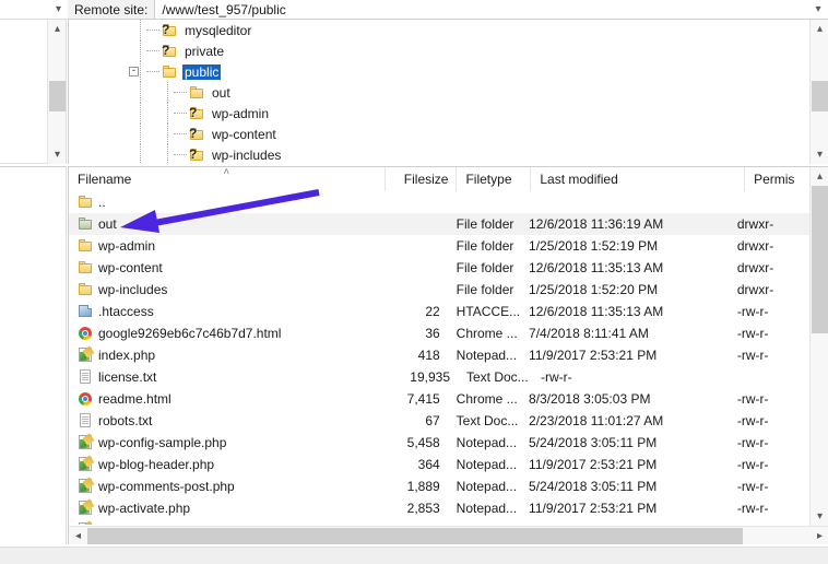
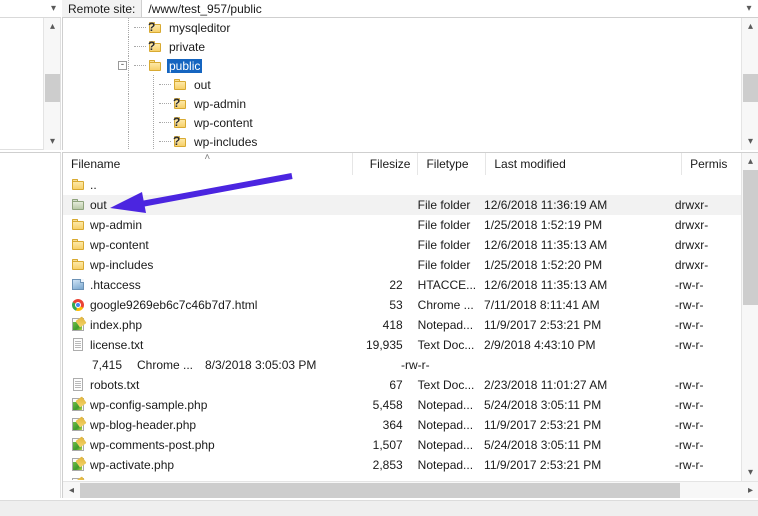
  ▾
  ▴
  ▾
  Remote site:
  /www/test_957/public
  ▾
  ?
  mysqleditor
  ?
  private
  -
  public
  out
  ?
  wp-admin
  ?
  wp-content
  ?
  wp-includes
  ▴
  ▾
  Filename
  ˄
  Filesize
  Filetype
  Last modified
  Permis
  ..
  out
  File folder
  12/6/2018 11:36:19 AM
  drwxr-
  wp-admin
  File folder
  1/25/2018 1:52:19 PM
  drwxr-
  wp-content
  File folder
  12/6/2018 11:35:13 AM
  drwxr-
  wp-includes
  File folder
  1/25/2018 1:52:20 PM
  drwxr-
  .htaccess
  22
  HTACCE...
  12/6/2018 11:35:13 AM
  -rw-r-
  google9269eb6c7c46b7d7.html
- 36
+ 53
  Chrome ...
- 7/4/2018 8:11:41 AM
+ 7/11/2018 8:11:41 AM
  -rw-r-
  index.php
  418
  Notepad...
  11/9/2017 2:53:21 PM
  -rw-r-
  license.txt
  19,935
  Text Doc...
+ 2/9/2018 4:43:10 PM
  -rw-r-
- readme.html
  7,415
  Chrome ...
  8/3/2018 3:05:03 PM
  -rw-r-
  robots.txt
  67
  Text Doc...
  2/23/2018 11:01:27 AM
  -rw-r-
  wp-config-sample.php
  5,458
  Notepad...
  5/24/2018 3:05:11 PM
  -rw-r-
  wp-blog-header.php
  364
  Notepad...
  11/9/2017 2:53:21 PM
  -rw-r-
  wp-comments-post.php
- 1,889
+ 1,507
  Notepad...
  5/24/2018 3:05:11 PM
  -rw-r-
  wp-activate.php
  2,853
  Notepad...
  11/9/2017 2:53:21 PM
  -rw-r-
  ▴
  ▾
  ◂
  ▸
